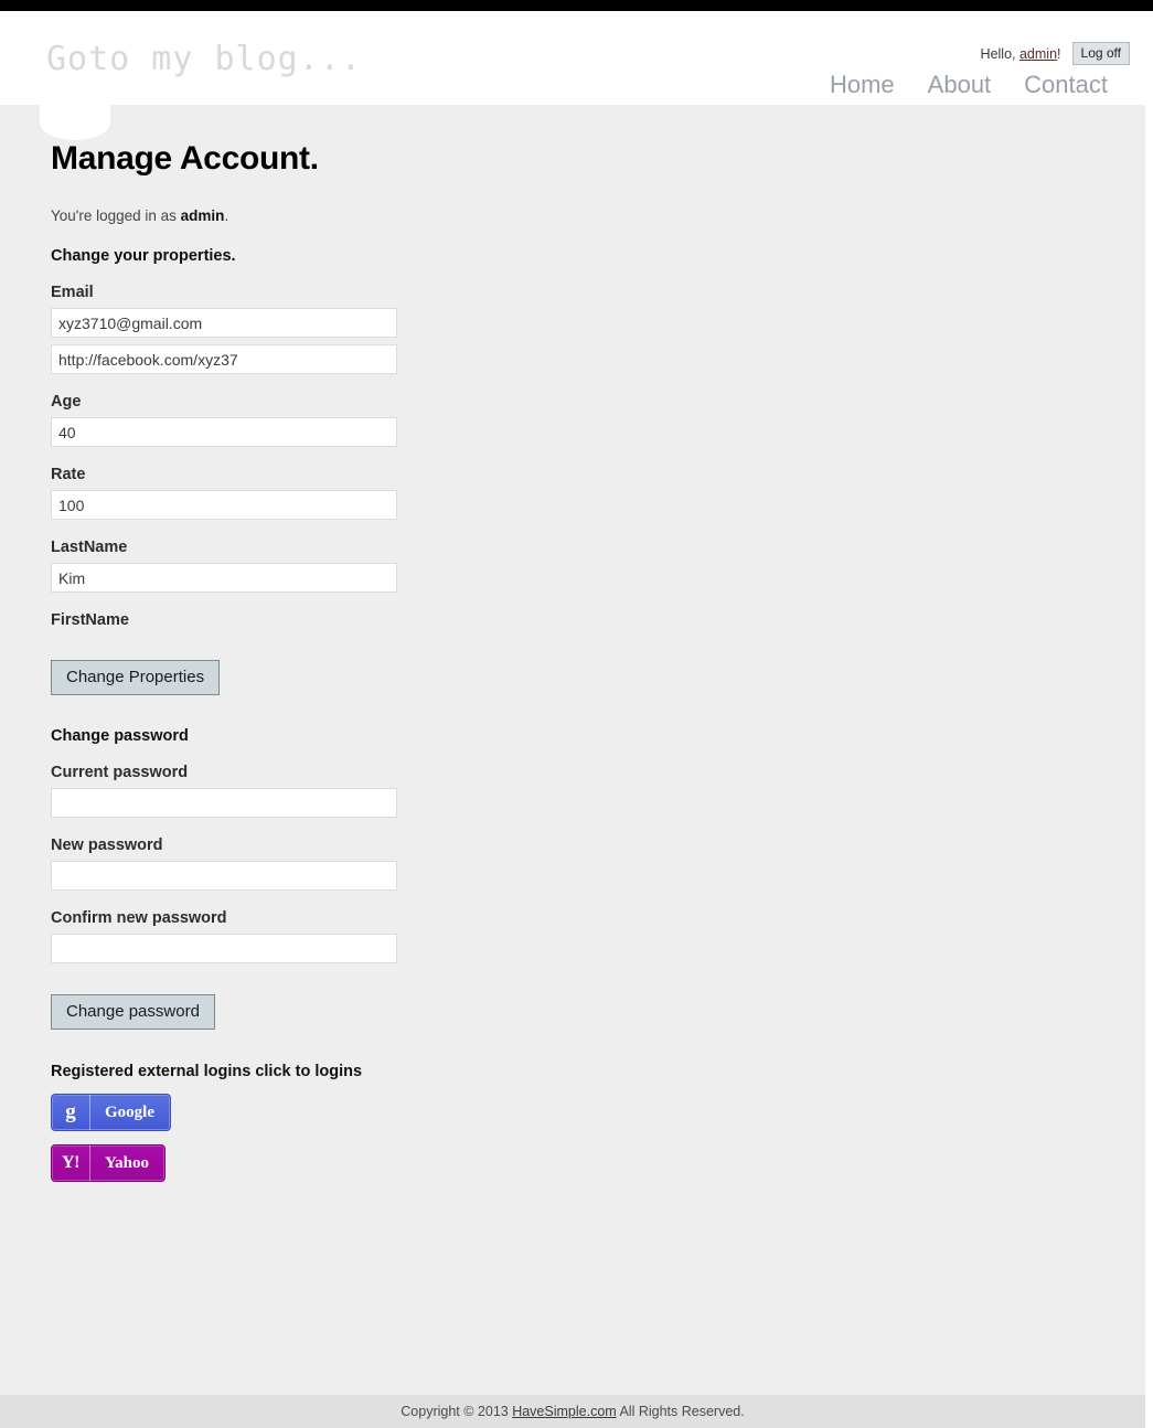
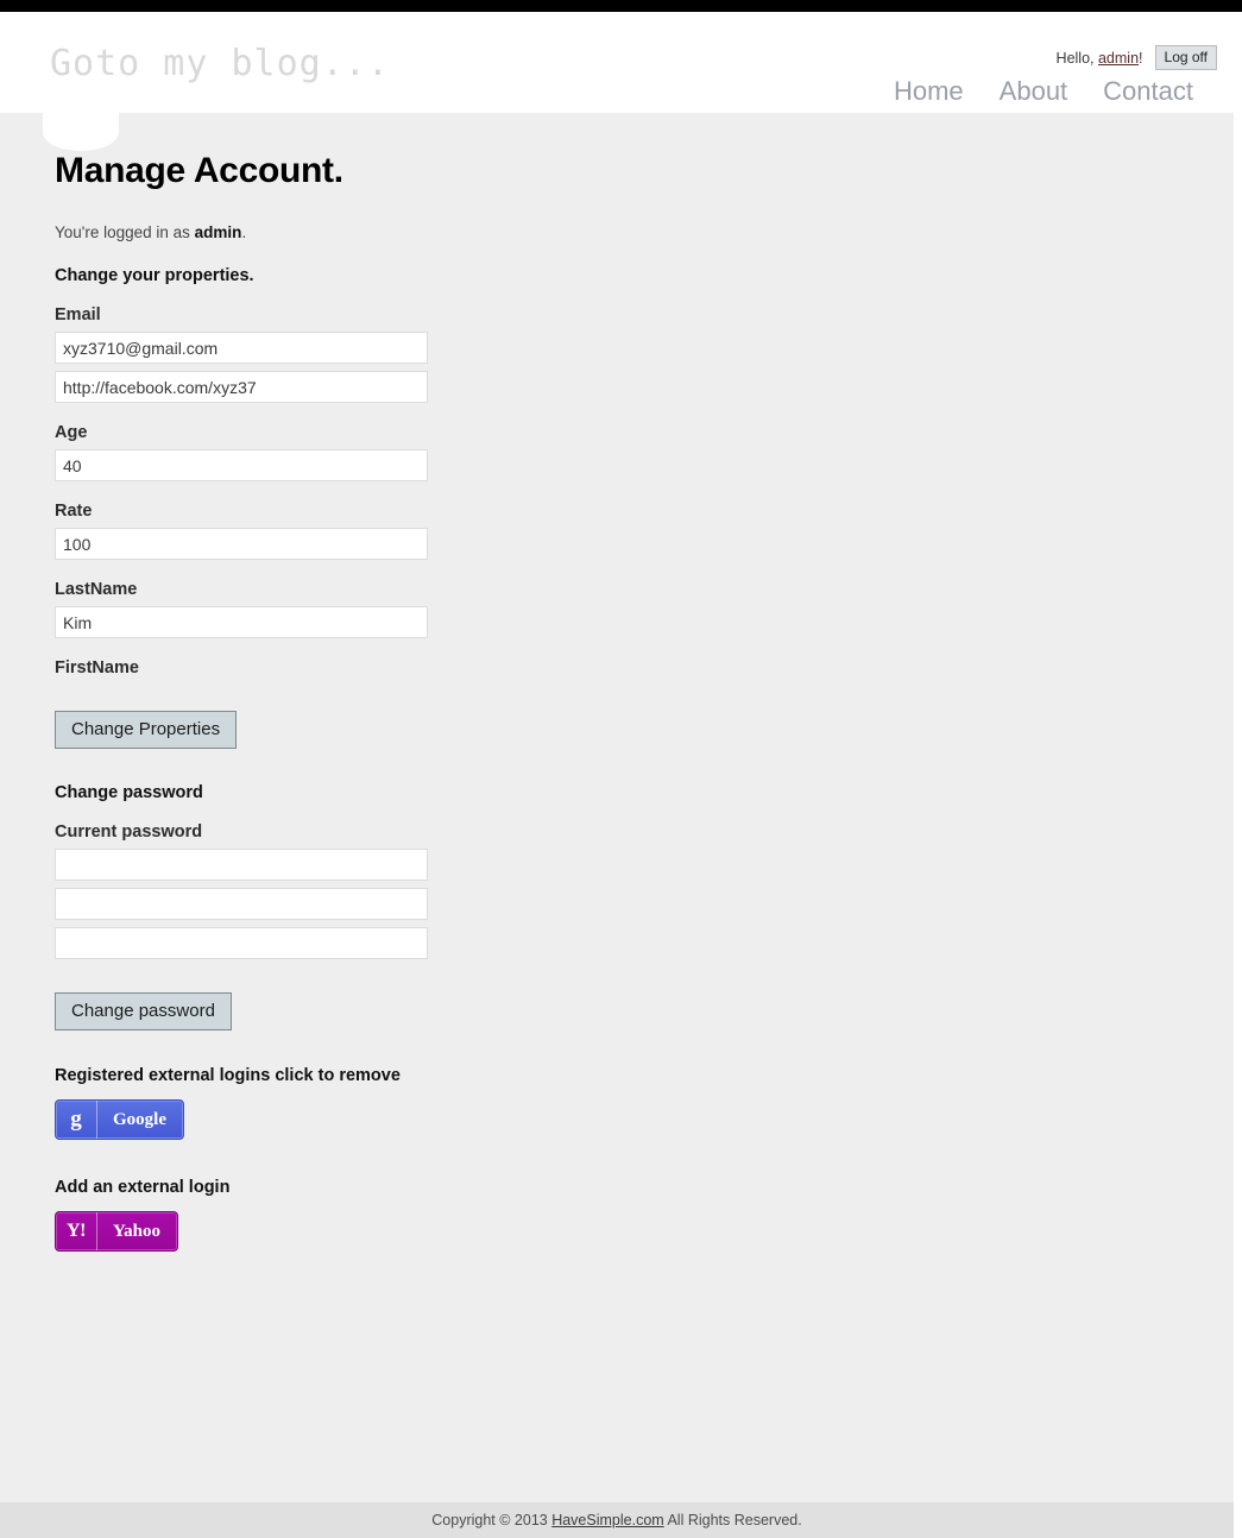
  Goto my blog...
  Hello, admin! Log off
  Home About Contact
  Manage Account.
  You're logged in as admin.
  Change your properties.
  Email
  xyz3710@gmail.com
  http://facebook.com/xyz37
  Age
  40
  Rate
  100
  LastName
  Kim
  FirstName
  Change Properties
  Change password
  Current password
- New password
- Confirm new password
  Change password
- Registered external logins click to logins
+ Registered external logins click to remove
  g
  Google
+ Add an external login
  Y!
  Yahoo
  Copyright © 2013 HaveSimple.com All Rights Reserved.
